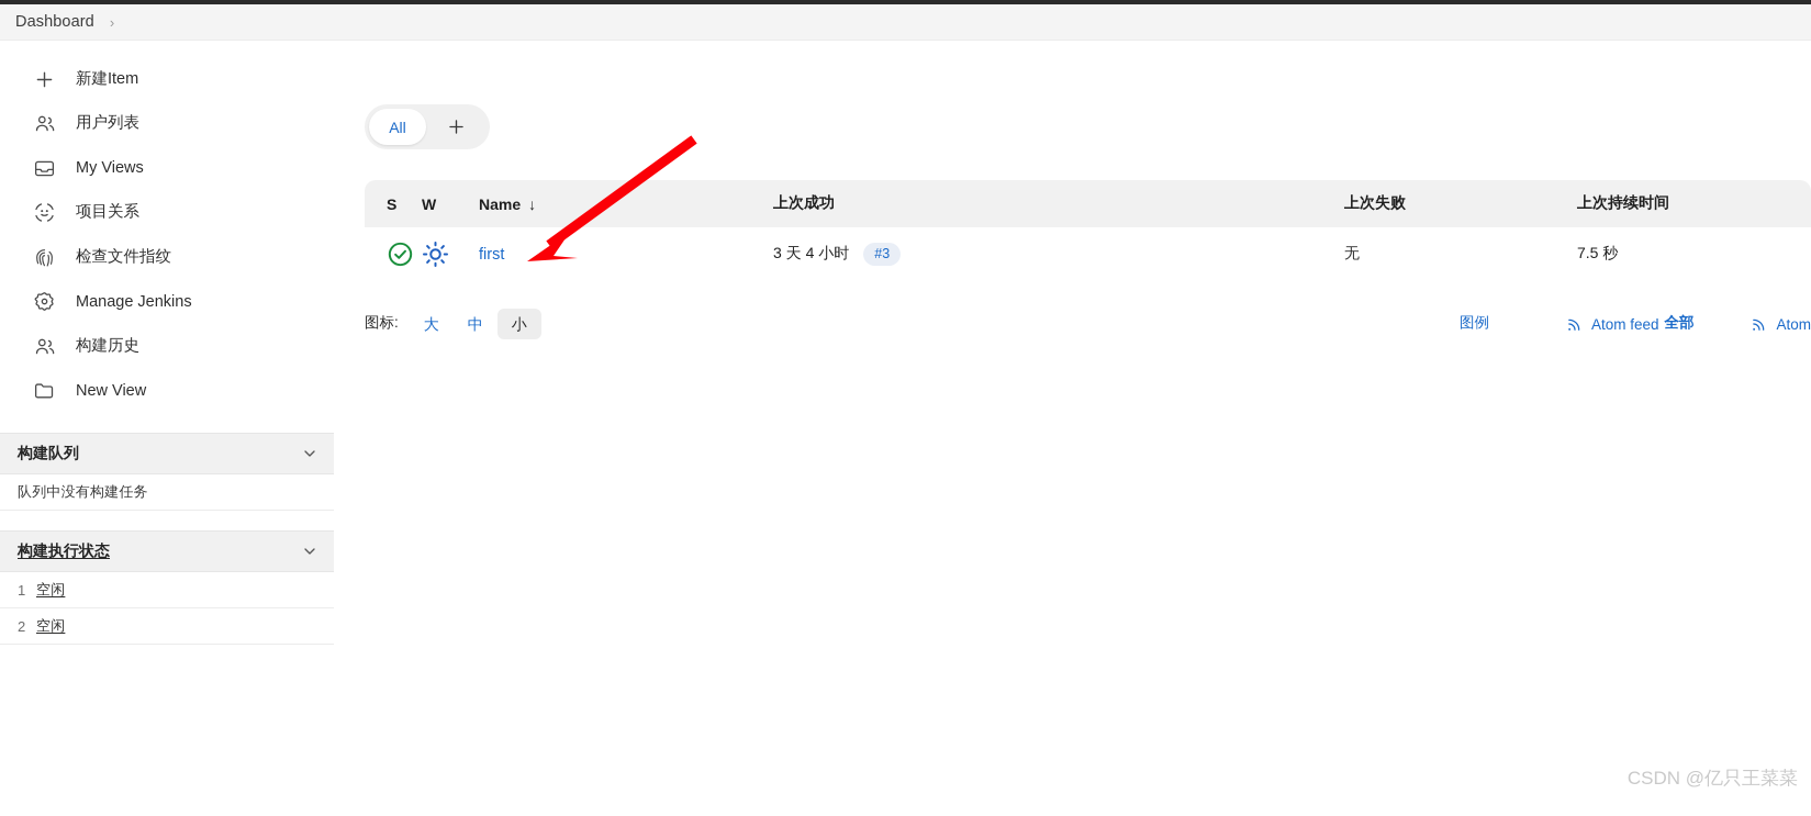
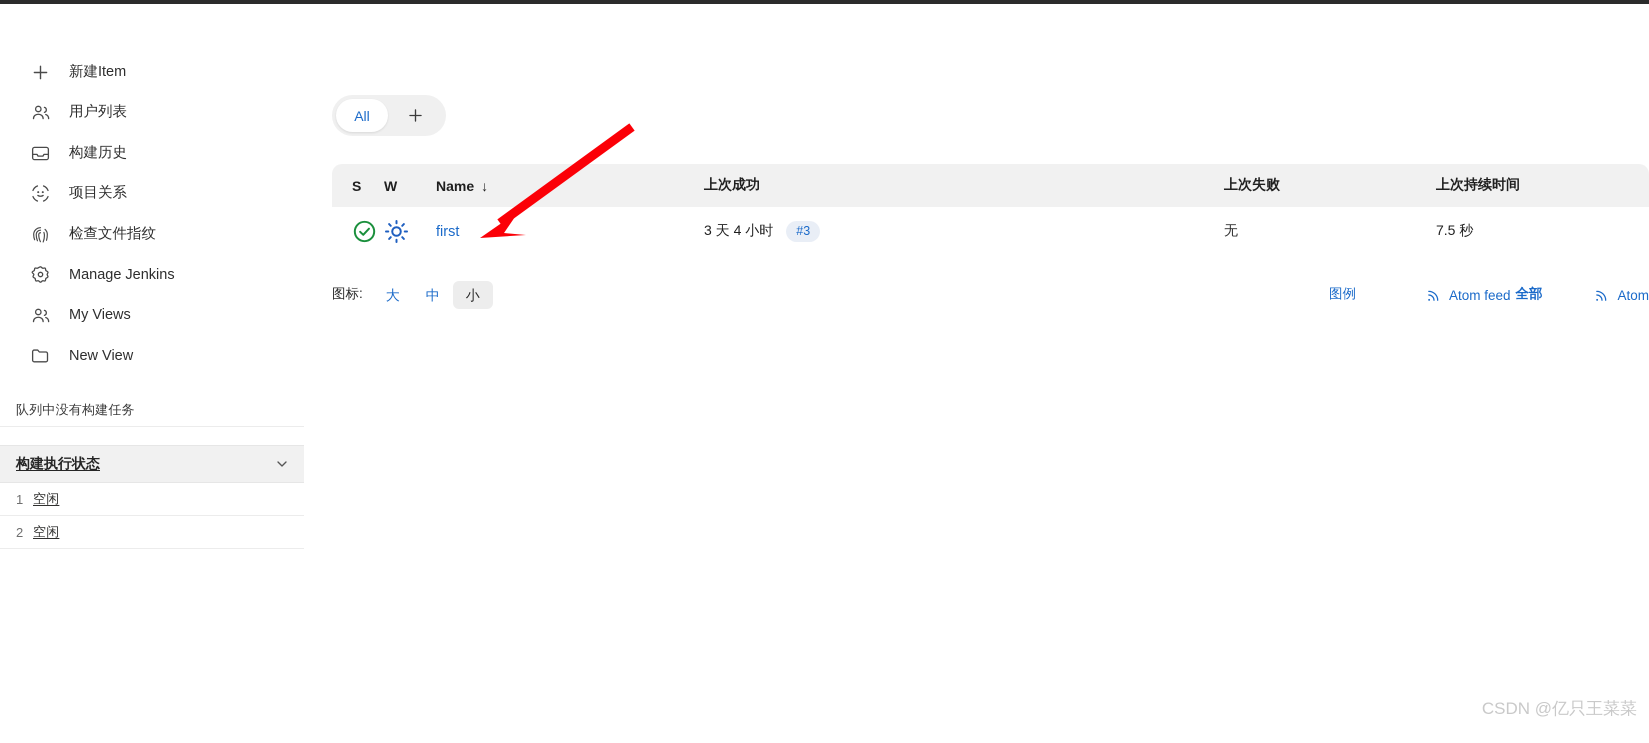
- Dashboard
- ›
  新建Item
  用户列表
- My Views
+ 构建历史
  项目关系
  检查文件指纹
  Manage Jenkins
- 构建历史
+ My Views
  New View
- 构建队列
  队列中没有构建任务
  构建执行状态
  1
  空闲
  2
  空闲
  All
  S	W	Name ↓	上次成功	上次失败	上次持续时间
  		first	3 天 4 小时 #3	无	7.5 秒
  图标:
  大
  中
  小
  图例
  Atom feed
  全部
  Atom
  CSDN @亿只王菜菜
